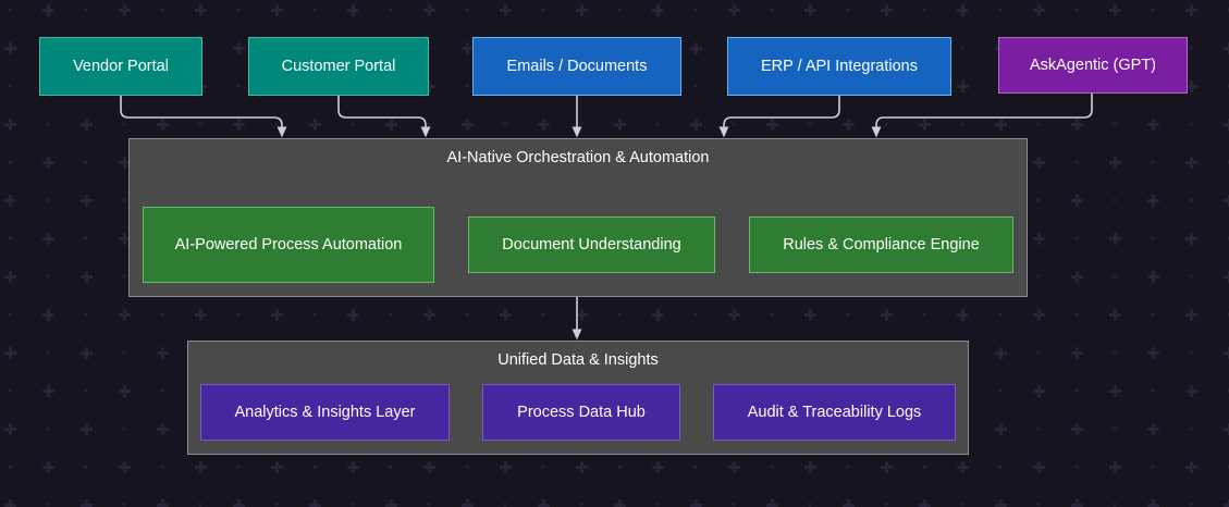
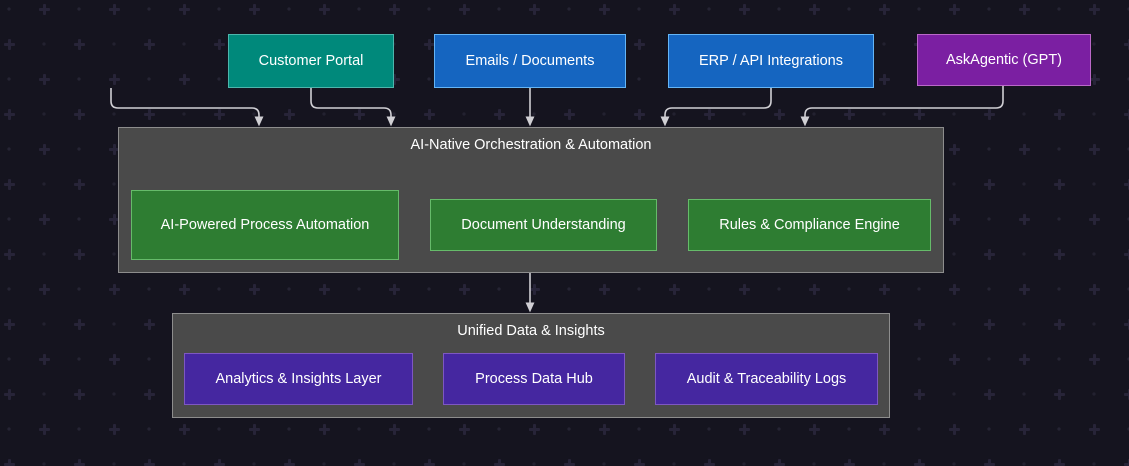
- Vendor Portal
  Customer Portal
  Emails / Documents
  ERP / API Integrations
  AskAgentic (GPT)
  AI-Native Orchestration & Automation
  AI-Powered Process Automation
  Document Understanding
  Rules & Compliance Engine
  Unified Data & Insights
  Analytics & Insights Layer
  Process Data Hub
  Audit & Traceability Logs
